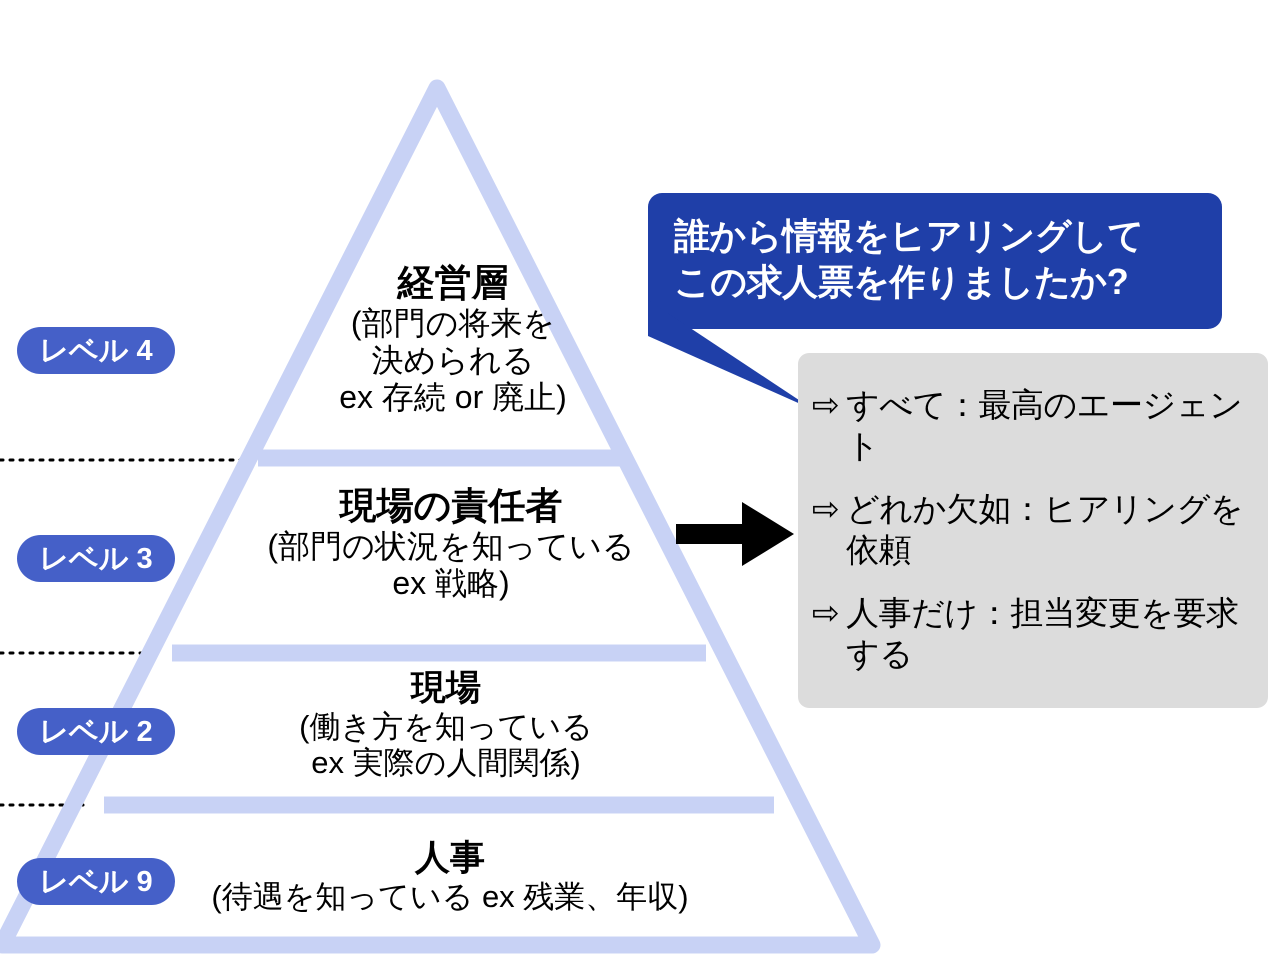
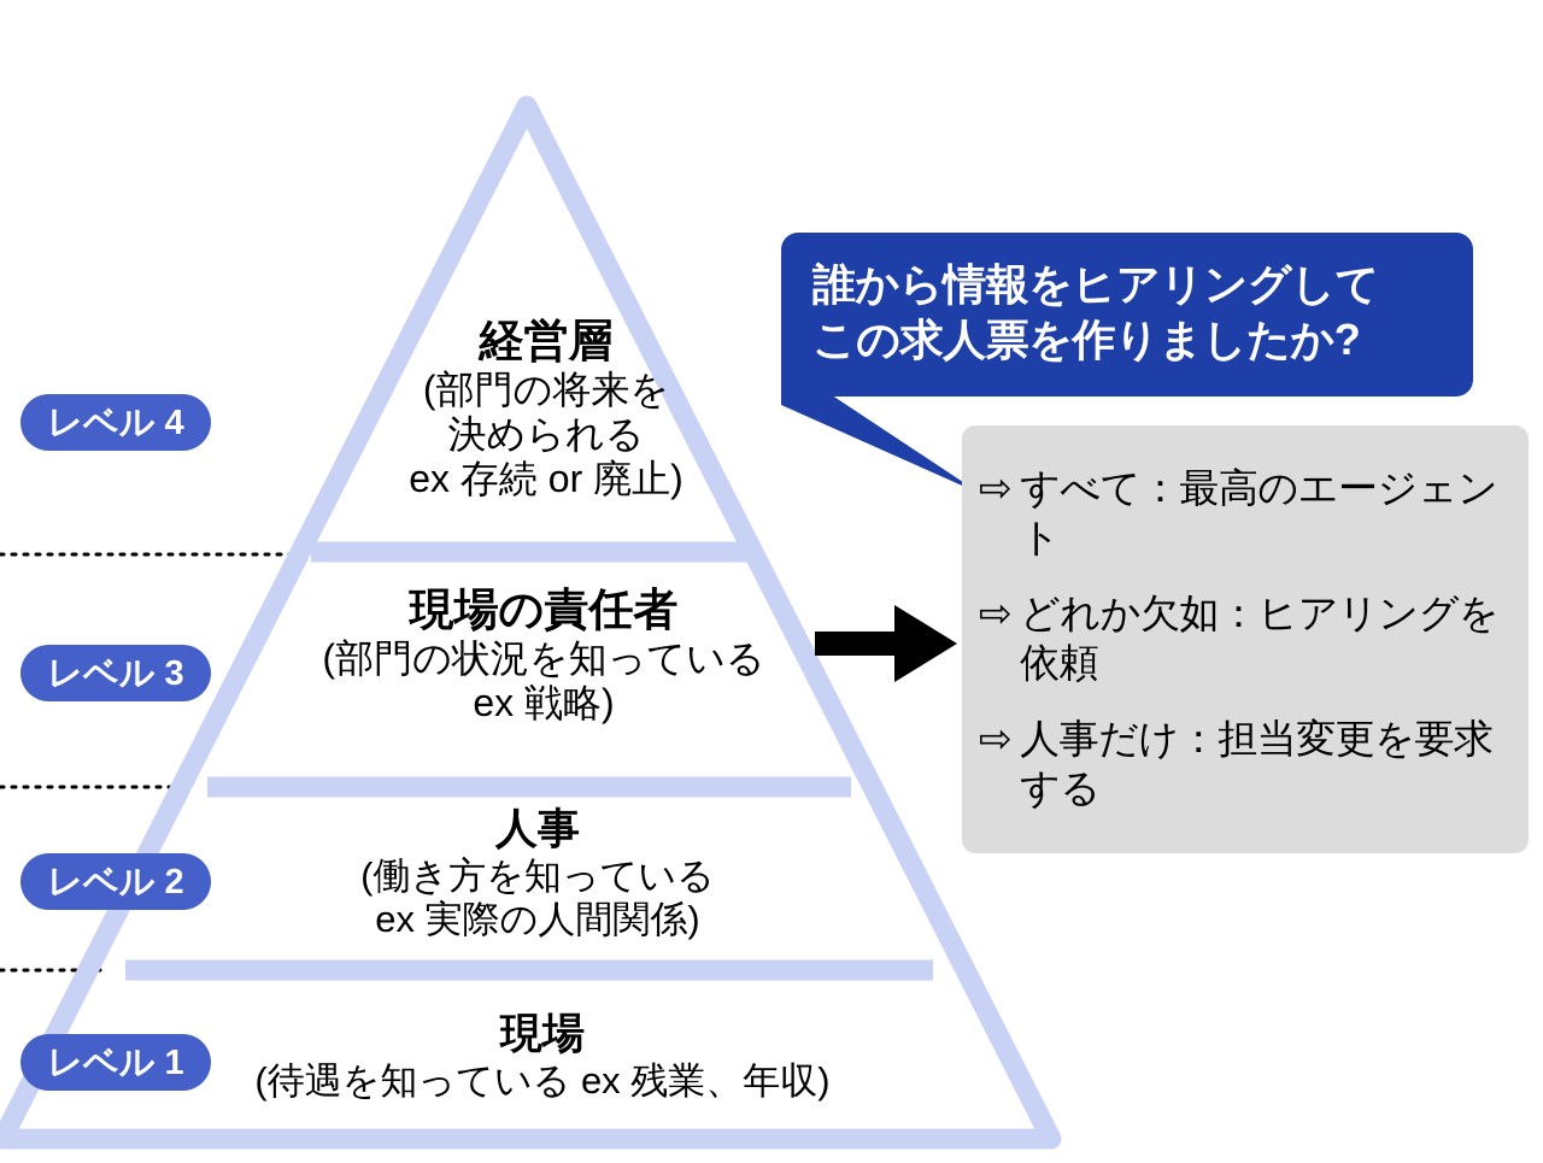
  経営層
  (部門の将来を
  決められる
  ex 存続 or 廃止)
  現場の責任者
  (部門の状況を知っている
  ex 戦略)
- 現場
+ 人事
  (働き方を知っている
  ex 実際の人間関係)
- 人事
+ 現場
  (待遇を知っている ex 残業、年収)
  レベル 4
  レベル 3
  レベル 2
- レベル 9
+ レベル 1
  誰から情報をヒアリングして
  この求人票を作りましたか?
  ⇨
  すべて：最高のエージェント
  ⇨
  どれか欠如：ヒアリングを依頼
  ⇨
  人事だけ：担当変更を要求する
